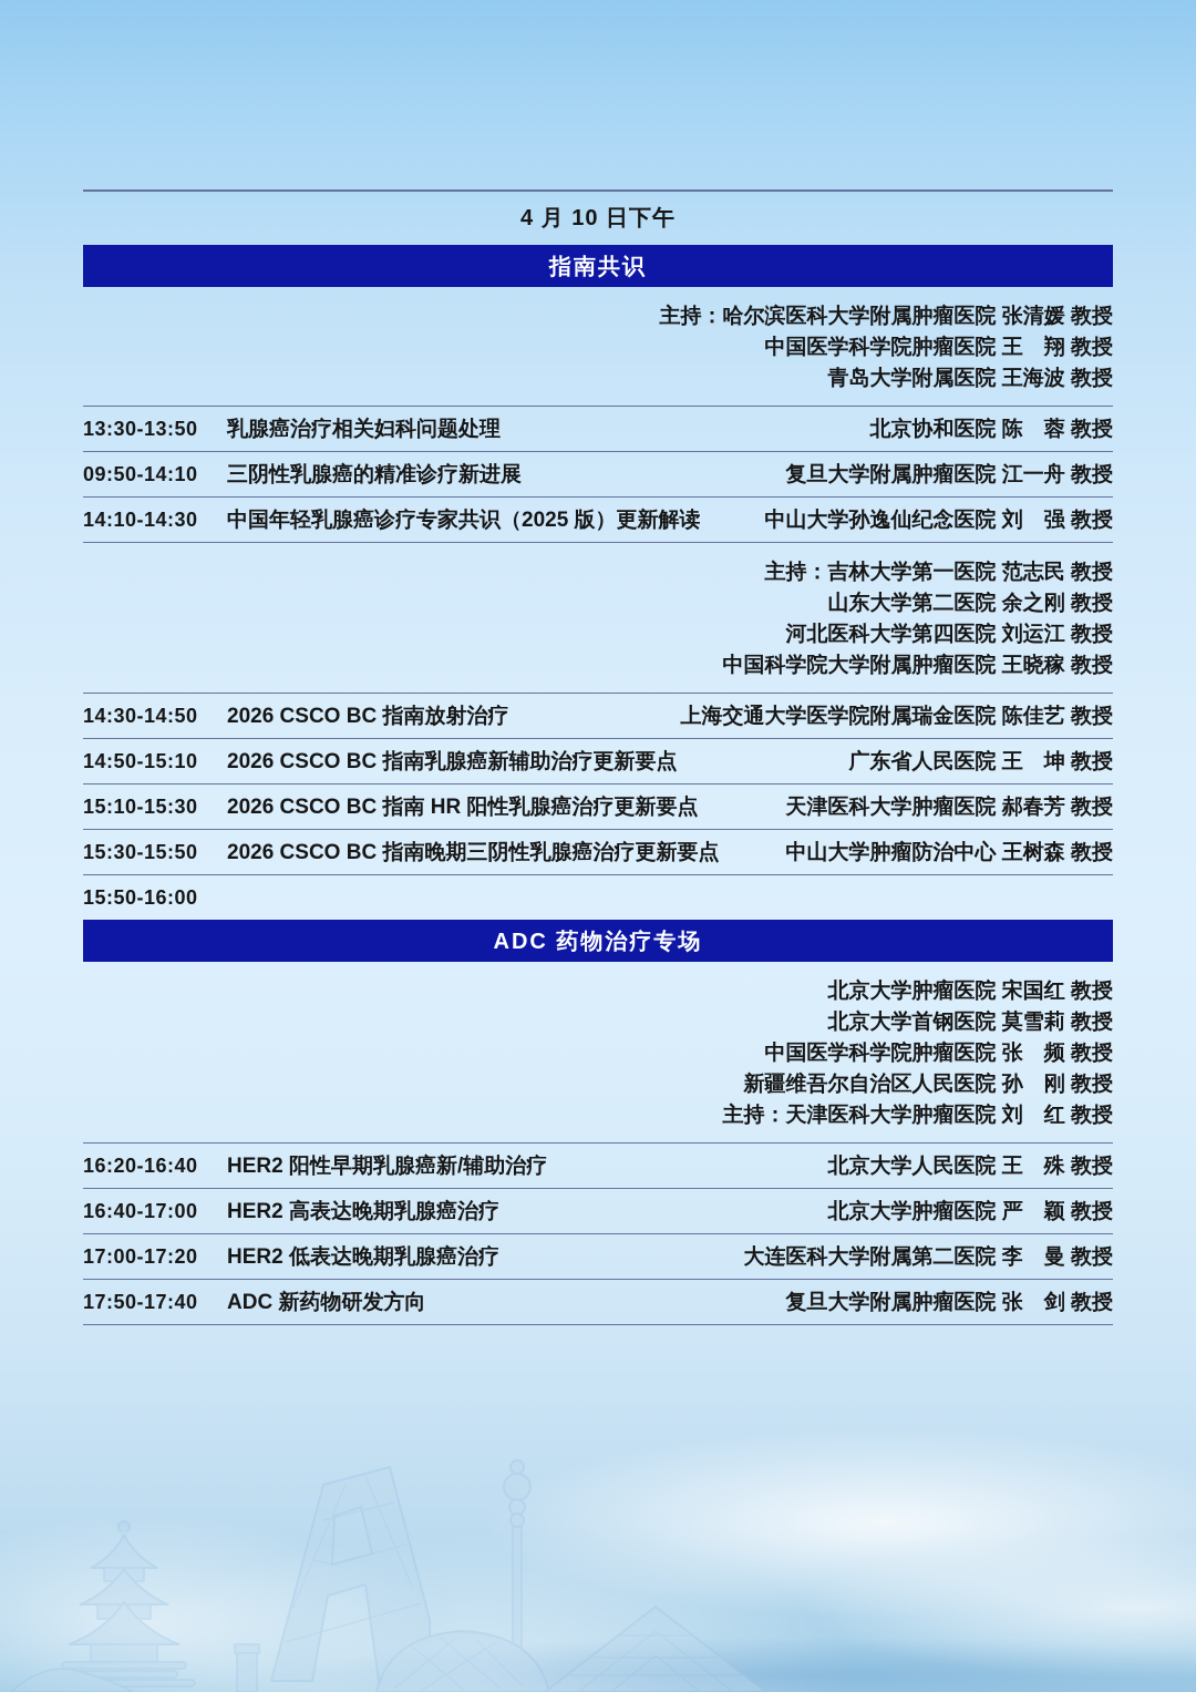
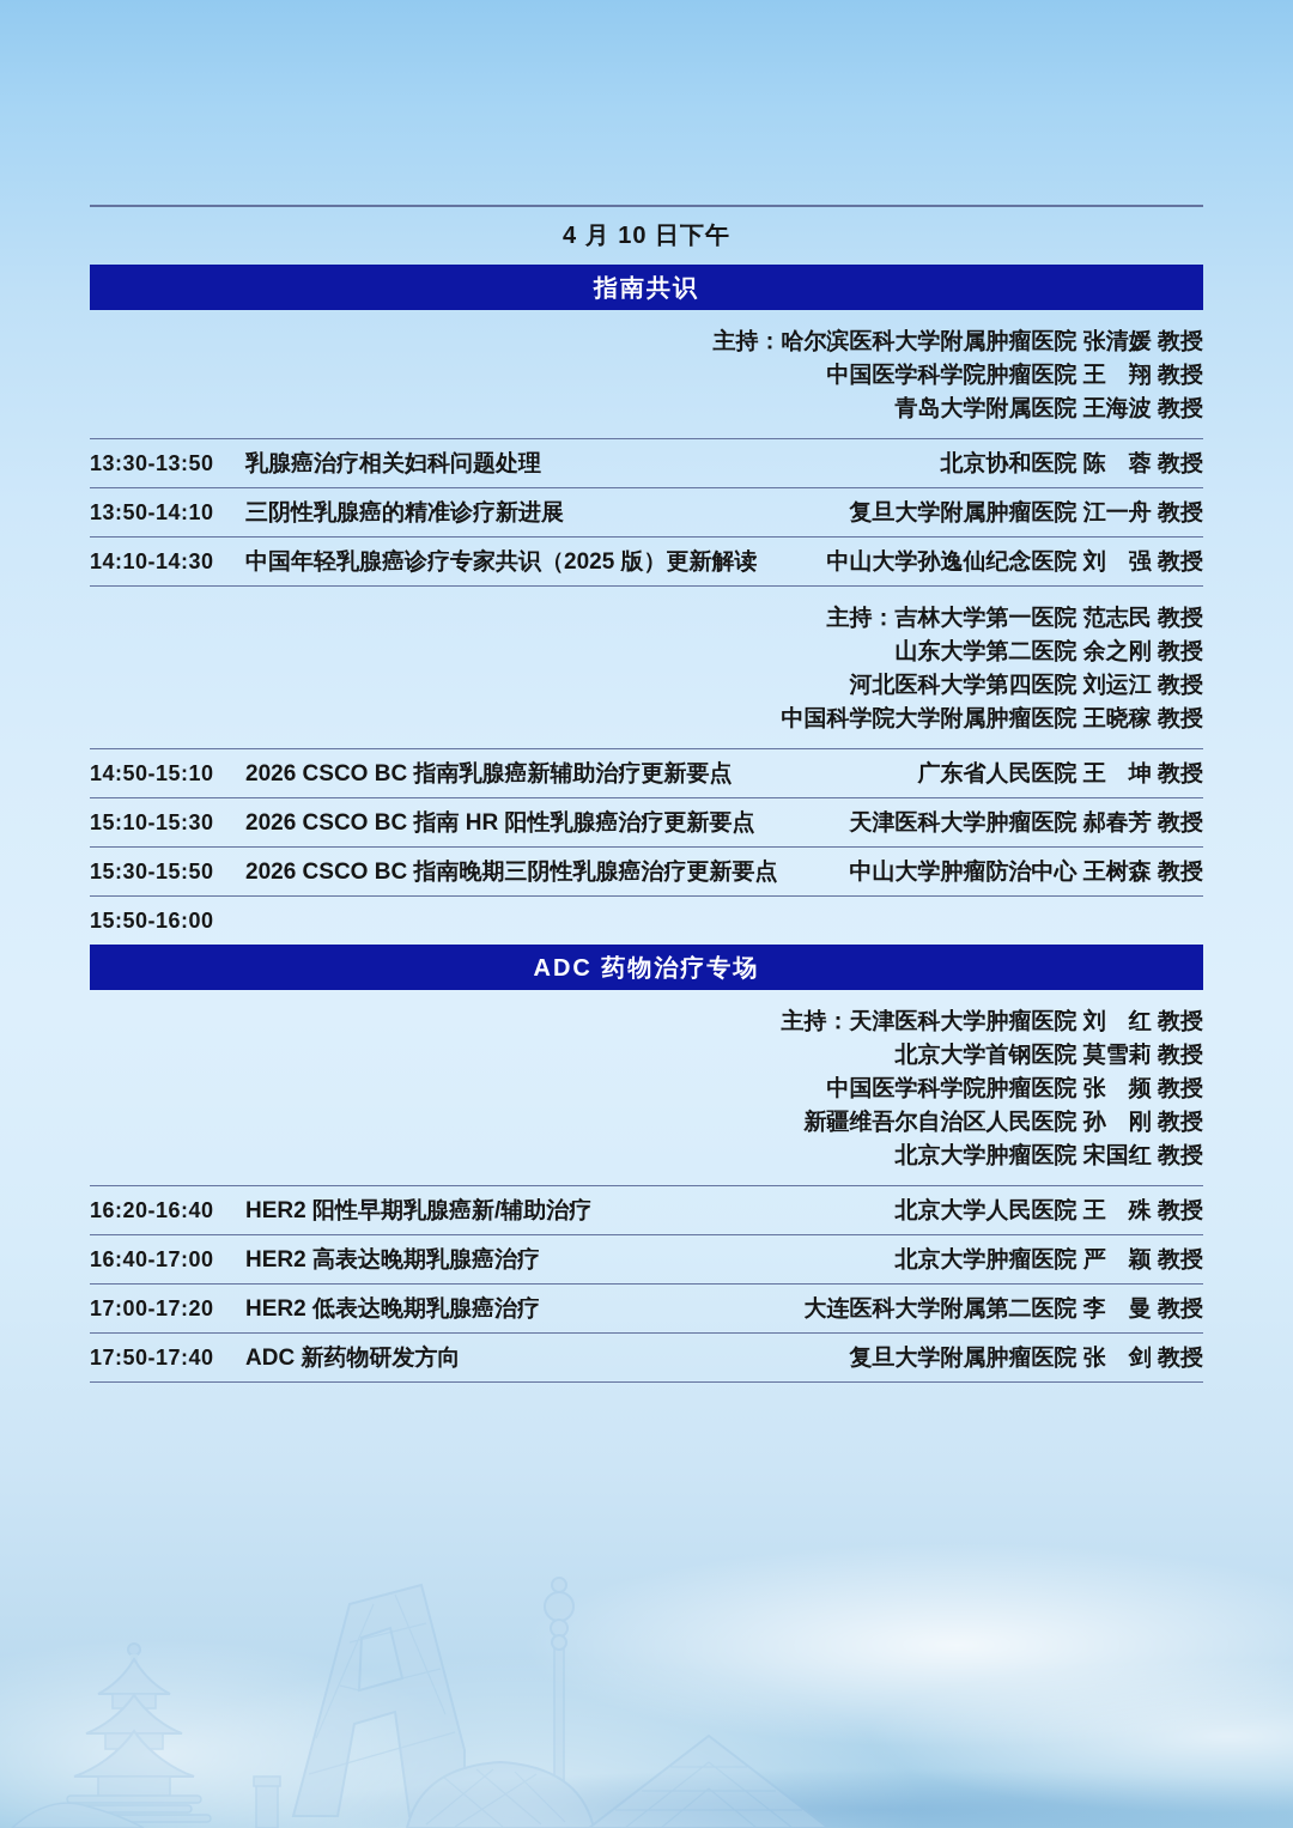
  4 月 10 日下午
  指南共识
  主持：哈尔滨医科大学附属肿瘤医院 张清媛 教授
  中国医学科学院肿瘤医院 王 翔 教授
  青岛大学附属医院 王海波 教授
  13:30-13:50
  乳腺癌治疗相关妇科问题处理
  北京协和医院 陈 蓉 教授
- 09:50-14:10
+ 13:50-14:10
  三阴性乳腺癌的精准诊疗新进展
  复旦大学附属肿瘤医院 江一舟 教授
  14:10-14:30
  中国年轻乳腺癌诊疗专家共识（2025 版）更新解读
  中山大学孙逸仙纪念医院 刘 强 教授
  主持：吉林大学第一医院 范志民 教授
  山东大学第二医院 余之刚 教授
  河北医科大学第四医院 刘运江 教授
  中国科学院大学附属肿瘤医院 王晓稼 教授
- 14:30-14:50
- 2026 CSCO BC 指南放射治疗
- 上海交通大学医学院附属瑞金医院 陈佳艺 教授
  14:50-15:10
  2026 CSCO BC 指南乳腺癌新辅助治疗更新要点
  广东省人民医院 王 坤 教授
  15:10-15:30
  2026 CSCO BC 指南 HR 阳性乳腺癌治疗更新要点
  天津医科大学肿瘤医院 郝春芳 教授
  15:30-15:50
  2026 CSCO BC 指南晚期三阴性乳腺癌治疗更新要点
  中山大学肿瘤防治中心 王树森 教授
  15:50-16:00
  ADC 药物治疗专场
- 北京大学肿瘤医院 宋国红 教授
+ 主持：天津医科大学肿瘤医院 刘 红 教授
  北京大学首钢医院 莫雪莉 教授
  中国医学科学院肿瘤医院 张 频 教授
  新疆维吾尔自治区人民医院 孙 刚 教授
- 主持：天津医科大学肿瘤医院 刘 红 教授
+ 北京大学肿瘤医院 宋国红 教授
  16:20-16:40
  HER2 阳性早期乳腺癌新/辅助治疗
  北京大学人民医院 王 殊 教授
  16:40-17:00
  HER2 高表达晚期乳腺癌治疗
  北京大学肿瘤医院 严 颖 教授
  17:00-17:20
  HER2 低表达晚期乳腺癌治疗
  大连医科大学附属第二医院 李 曼 教授
  17:50-17:40
  ADC 新药物研发方向
  复旦大学附属肿瘤医院 张 剑 教授
